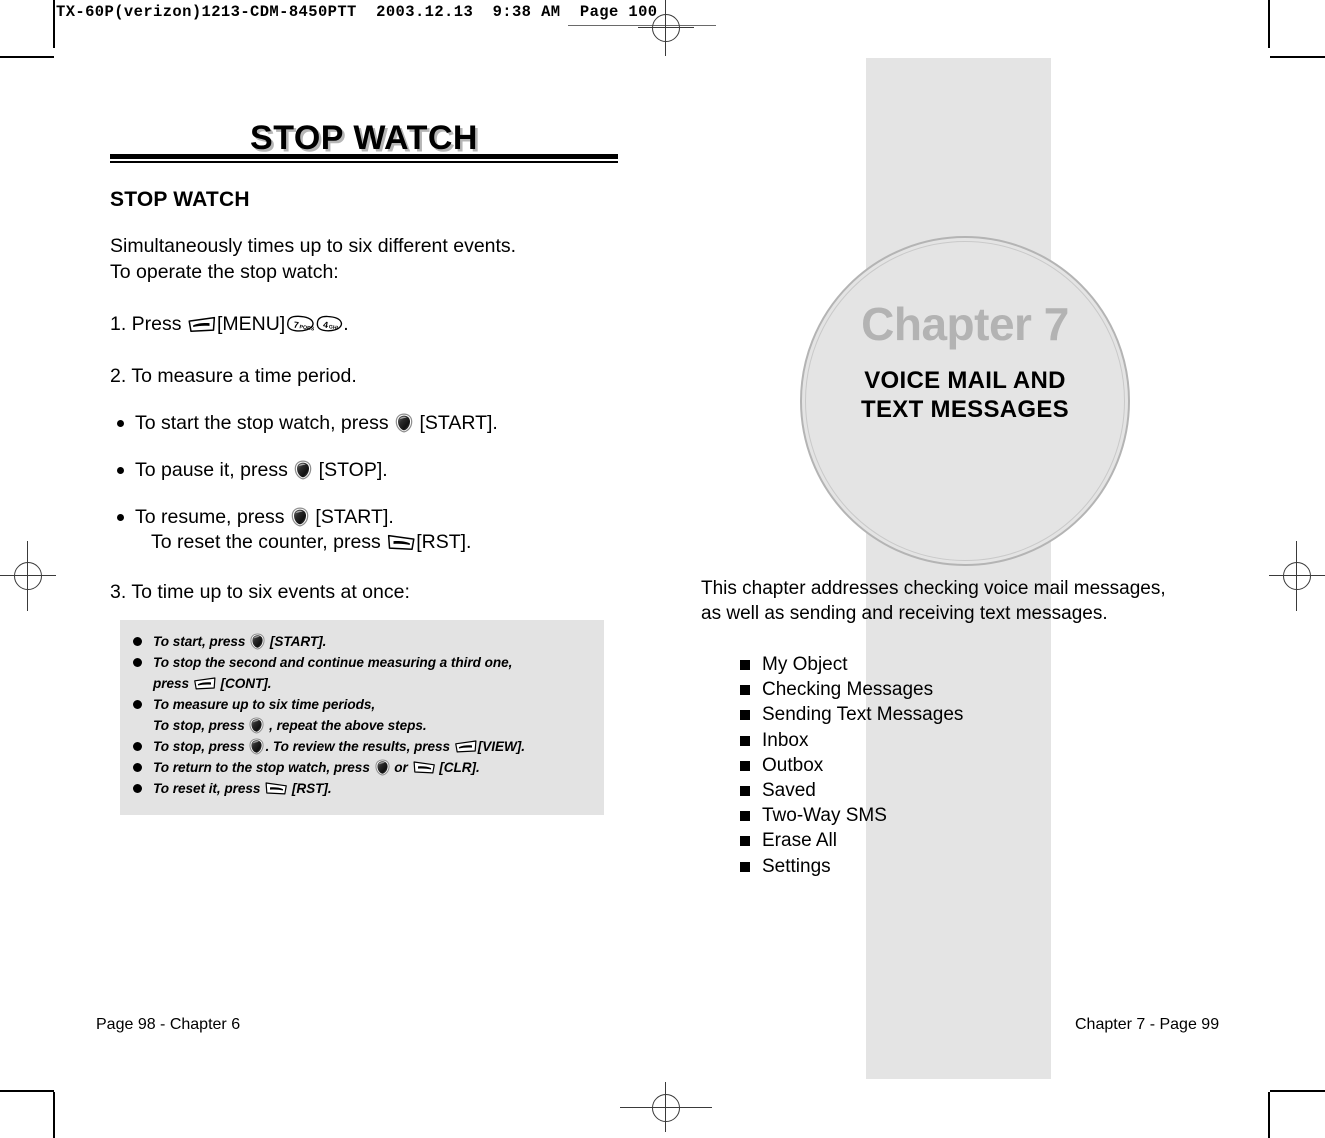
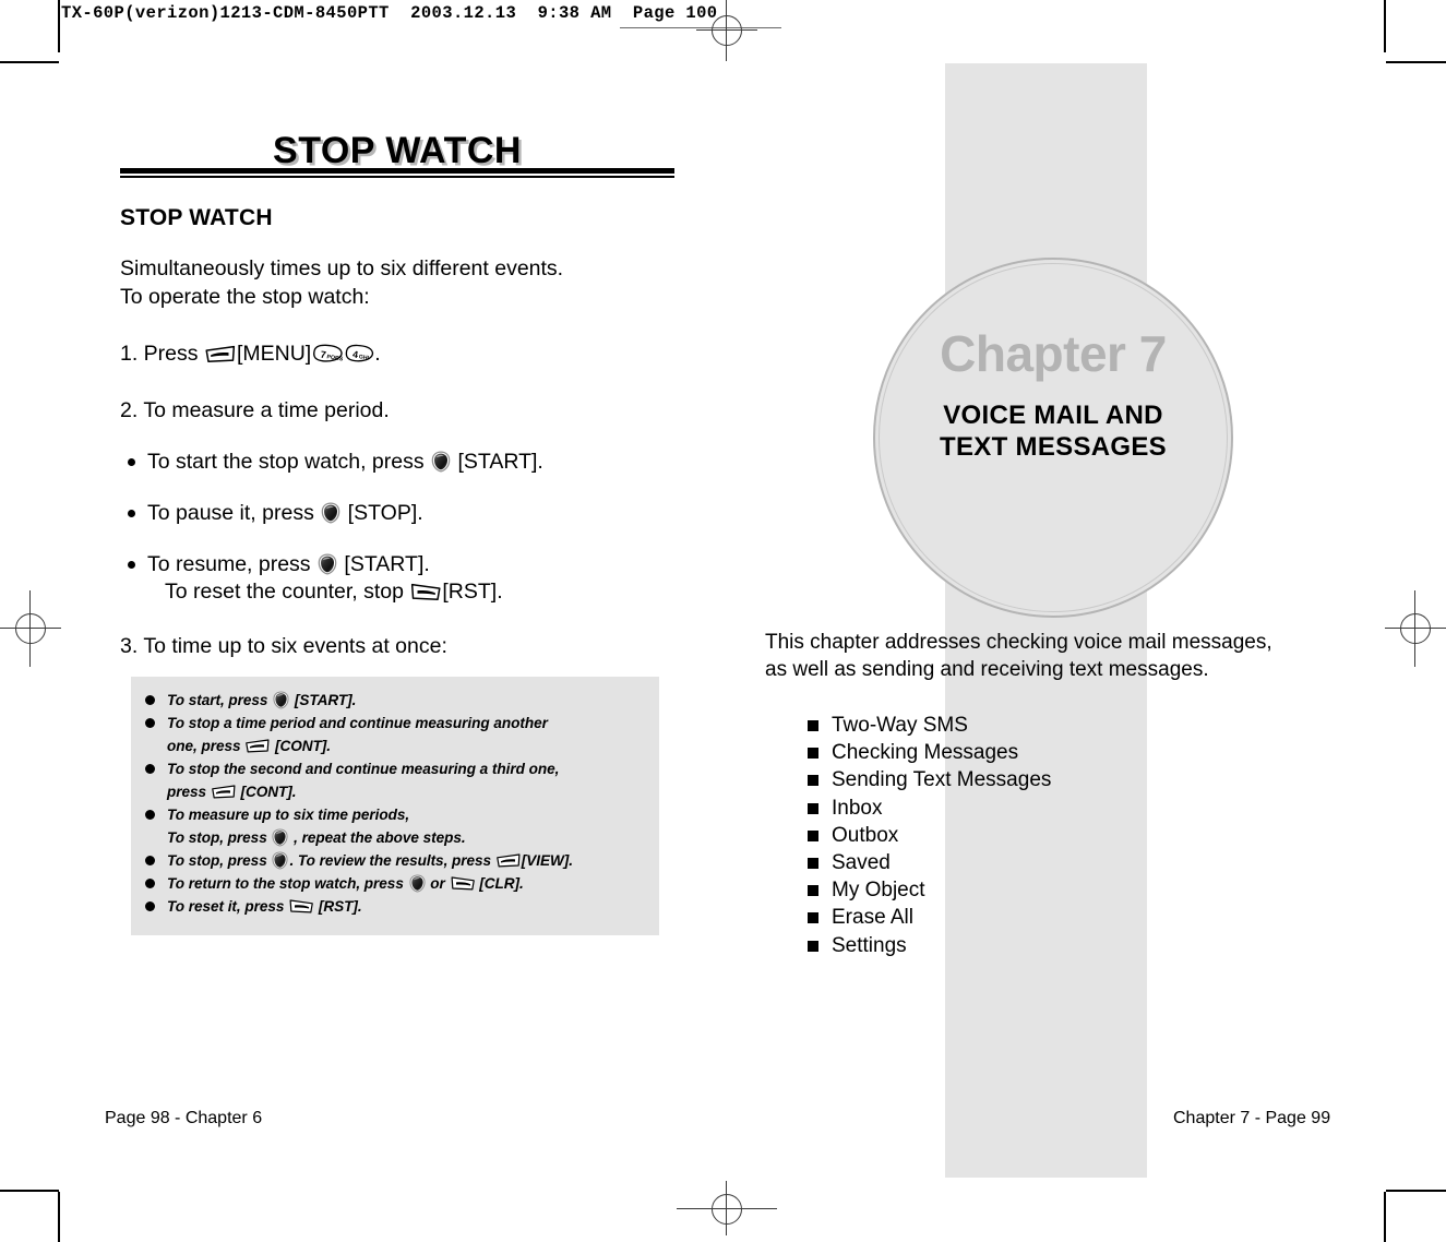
  TX-60P(verizon)1213-CDM-8450PTT 2003.12.13 9:38 AM Page 100
  STOP WATCH
  STOP WATCH
  Simultaneously times up to six different events.
  To operate the stop watch:
  1. Press [MENU] .
  2. To measure a time period.
  To start the stop watch, press [START].
  To pause it, press [STOP].
  To resume, press [START].
- To reset the counter, press [RST].
+ To reset the counter, stop [RST].
  3. To time up to six events at once:
  To start, press [START].
+ To stop a time period and continue measuring another
+ one, press [CONT].
  To stop the second and continue measuring a third one,
  press [CONT].
  To measure up to six time periods,
  To stop, press , repeat the above steps.
  To stop, press . To review the results, press [VIEW].
  To return to the stop watch, press or [CLR].
  To reset it, press [RST].
  Page 98 - Chapter 6
  Chapter 7
  VOICE MAIL AND
  TEXT MESSAGES
  This chapter addresses checking voice mail messages,
  as well as sending and receiving text messages.
- My Object
+ Two-Way SMS
  Checking Messages
  Sending Text Messages
  Inbox
  Outbox
  Saved
- Two-Way SMS
+ My Object
  Erase All
  Settings
  Chapter 7 - Page 99
